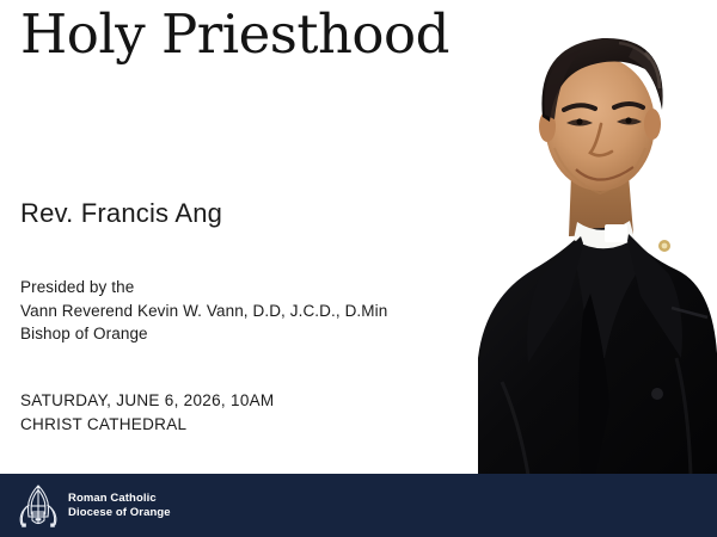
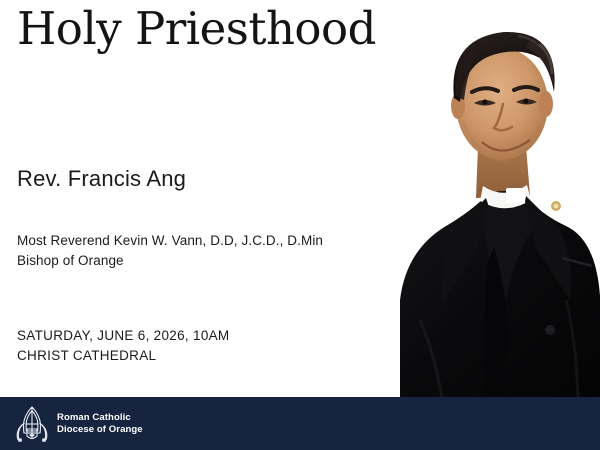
  Holy Priesthood
  Rev. Francis Ang
- Presided by the
- Vann Reverend Kevin W. Vann, D.D, J.C.D., D.Min
+ Most Reverend Kevin W. Vann, D.D, J.C.D., D.Min
  Bishop of Orange
  SATURDAY, JUNE 6, 2026, 10AM
  CHRIST CATHEDRAL
  Roman Catholic
  Diocese of Orange
